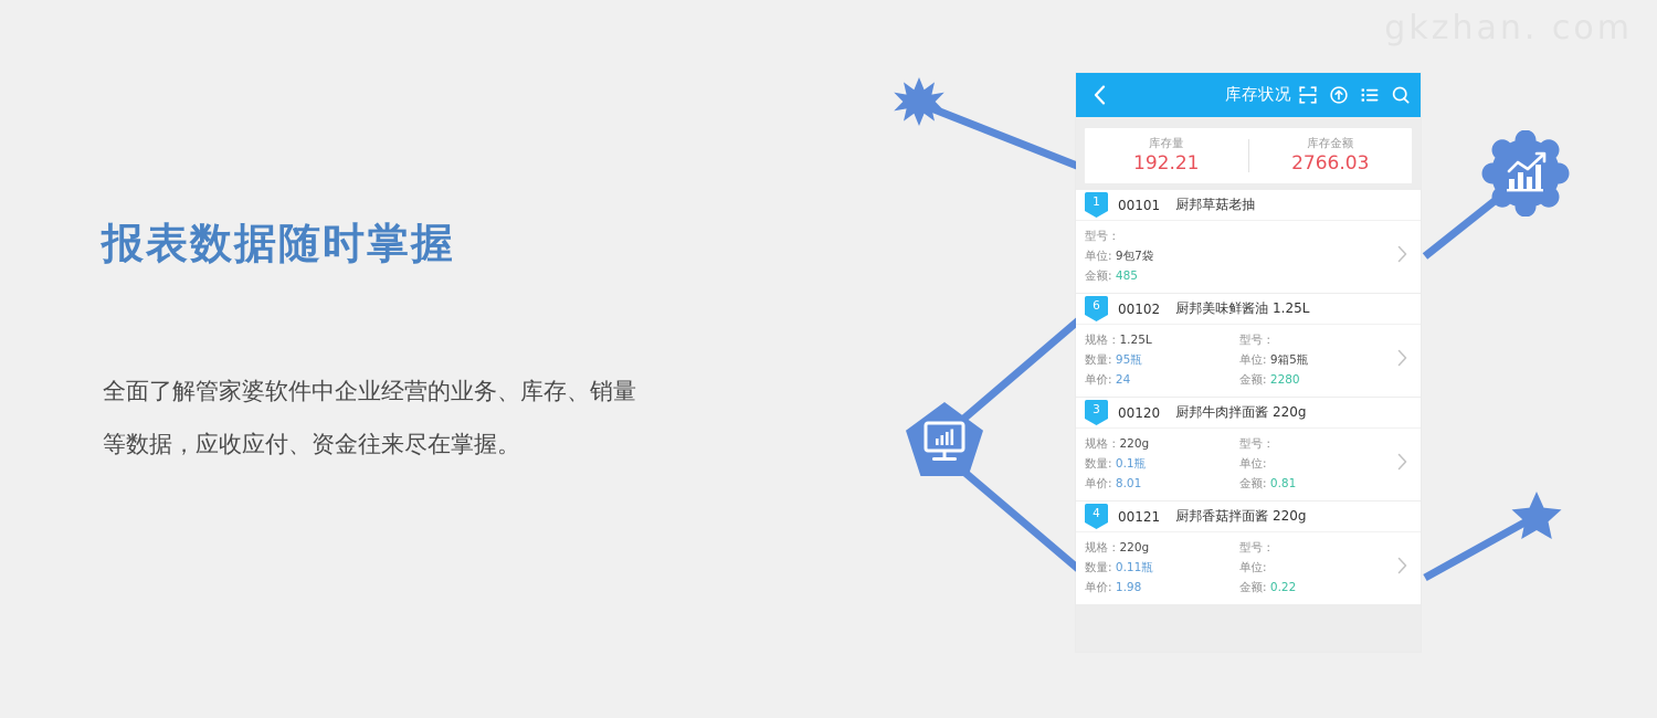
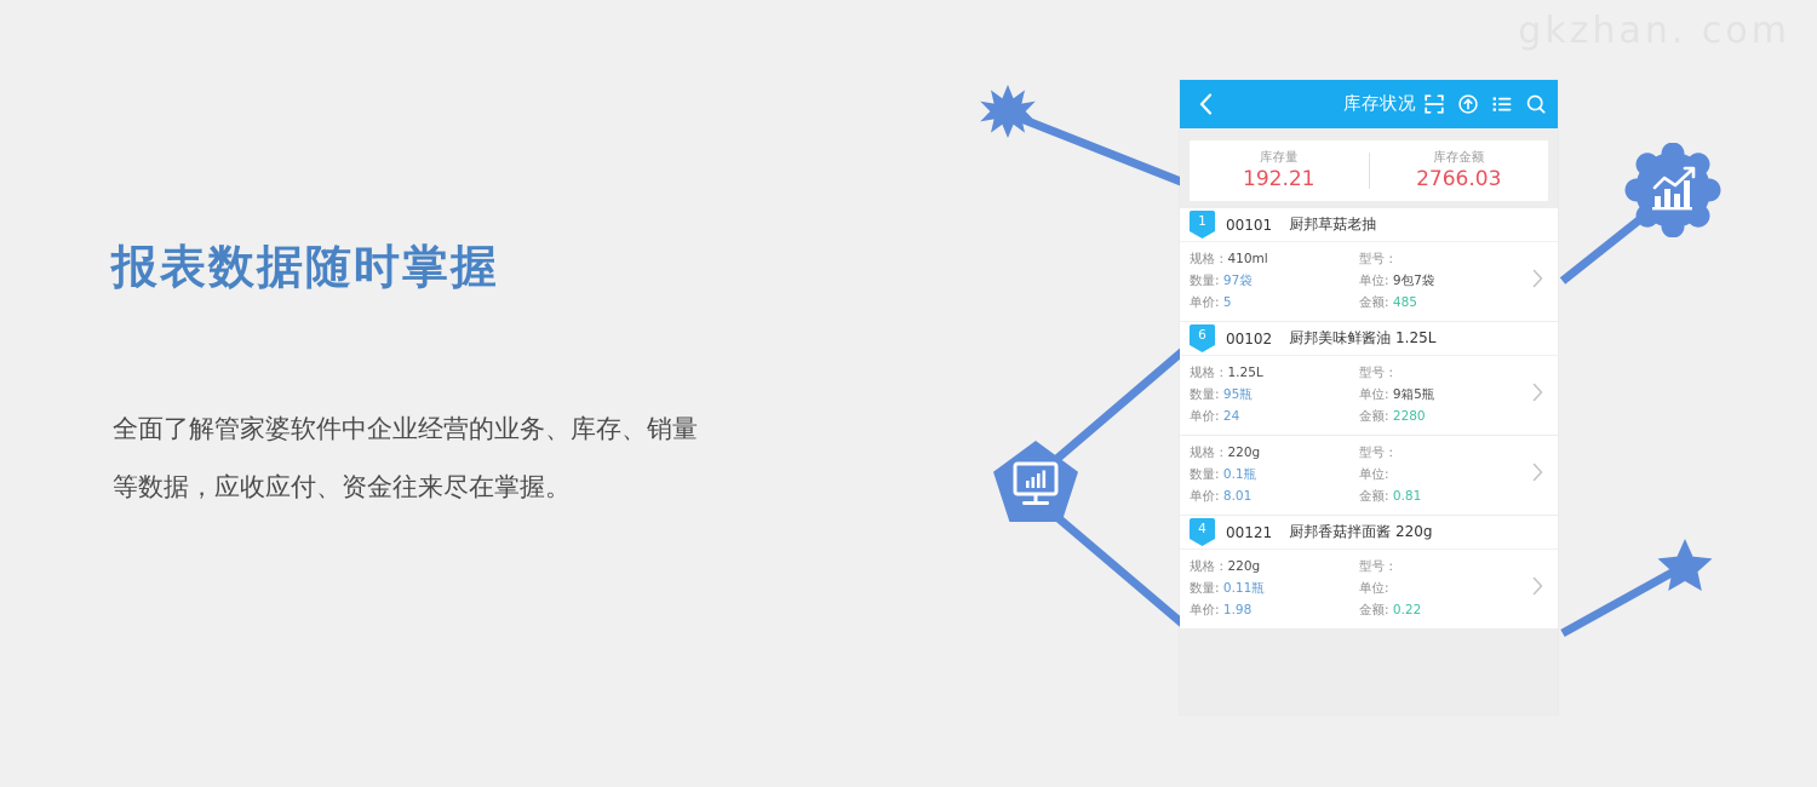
  报表数据随时掌握
  全面了解管家婆软件中企业经营的业务、库存、销量等数据，应收应付、资金往来尽在掌握。
  库存状况
  库存量
  192.21
  库存金额
  2766.03
  1
  00101
  厨邦草菇老抽
+ 规格：410ml
+ 数量: 97袋
+ 单价: 5
  型号：
  单位: 9包7袋
  金额: 485
  6
  00102
  厨邦美味鲜酱油 1.25L
  规格：1.25L
  数量: 95瓶
  单价: 24
  型号：
  单位: 9箱5瓶
  金额: 2280
- 3
- 00120
- 厨邦牛肉拌面酱 220g
  规格：220g
  数量: 0.1瓶
  单价: 8.01
  型号：
  单位:
  金额: 0.81
  4
  00121
  厨邦香菇拌面酱 220g
  规格：220g
  数量: 0.11瓶
  单价: 1.98
  型号：
  单位:
  金额: 0.22
